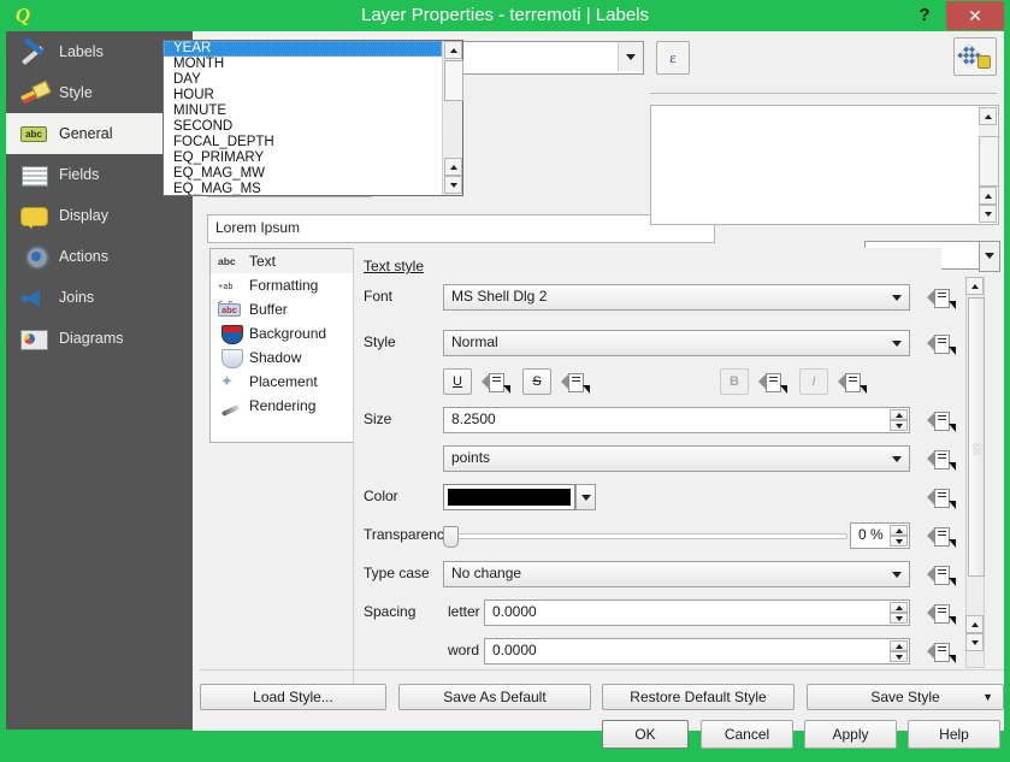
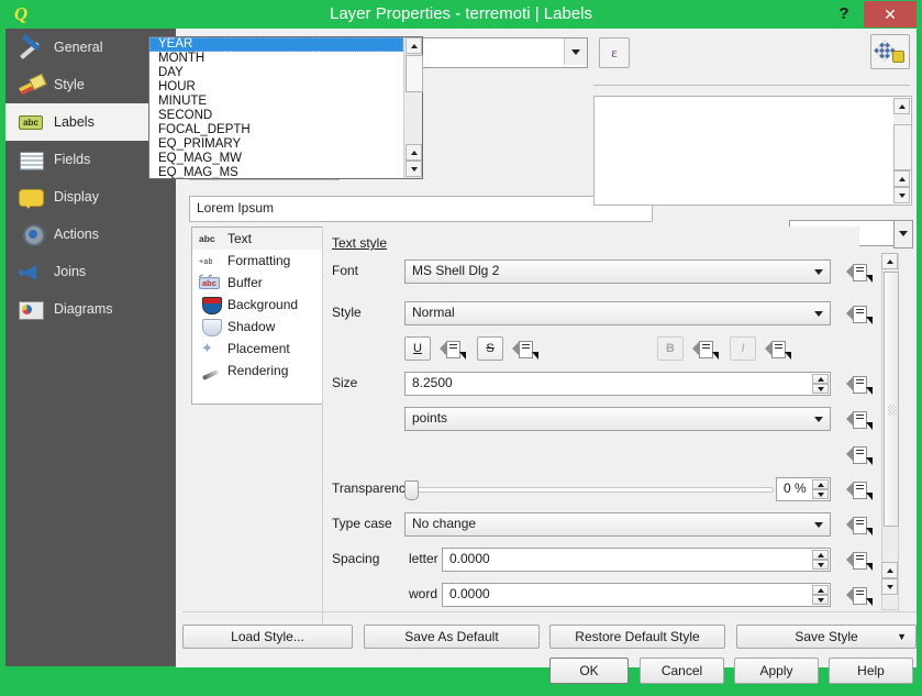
  Q
  Layer Properties - terremoti | Labels
  ?
  ✕
- Labels
+ General
  Style
  abc
- General
+ Labels
  Fields
  Display
  Actions
  Joins
  Diagrams
  ε
  Lorem Ipsum
  abc
  Text
  +ab
  Formatting
  abc
  Buffer
  Background
  Shadow
  Placement
  Rendering
  Text style
  Font
  MS Shell Dlg 2
  Style
  Normal
  U
  S
  B
  I
  Size
  8.2500
  points
- Color
  Transparenc
  0 %
  Type case
  No change
  Spacing
  letter
  0.0000
  word
  0.0000
  YEAR
  MONTH
  DAY
  HOUR
  MINUTE
  SECOND
  FOCAL_DEPTH
  EQ_PRIMARY
  EQ_MAG_MW
  EQ_MAG_MS
  Load Style...
  Save As Default
  Restore Default Style
  Save Style
  ▼
  OK
  Cancel
  Apply
  Help
